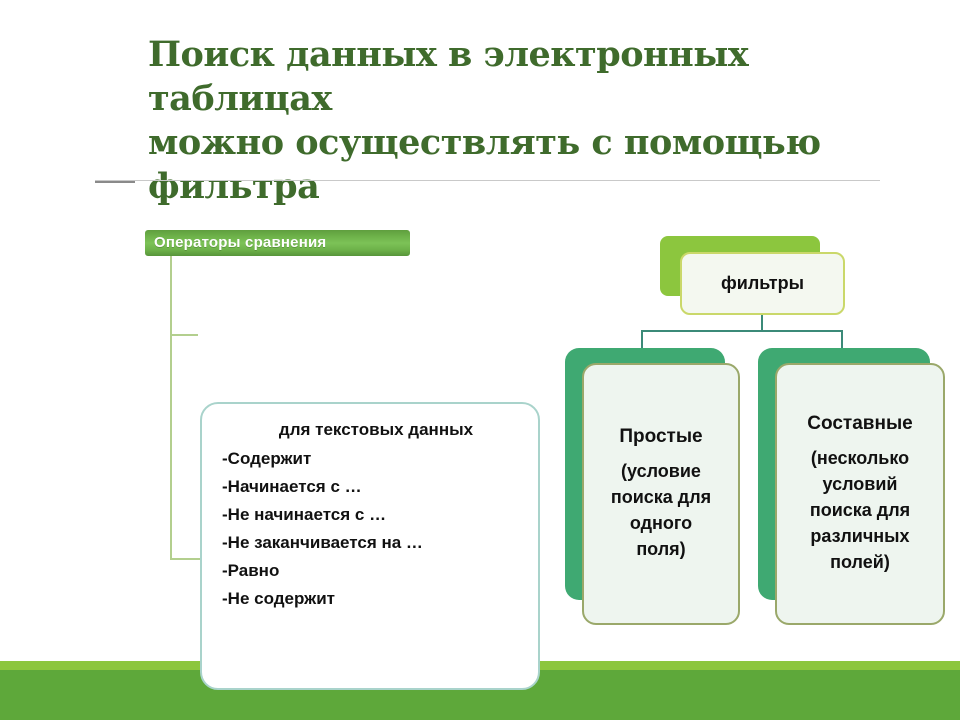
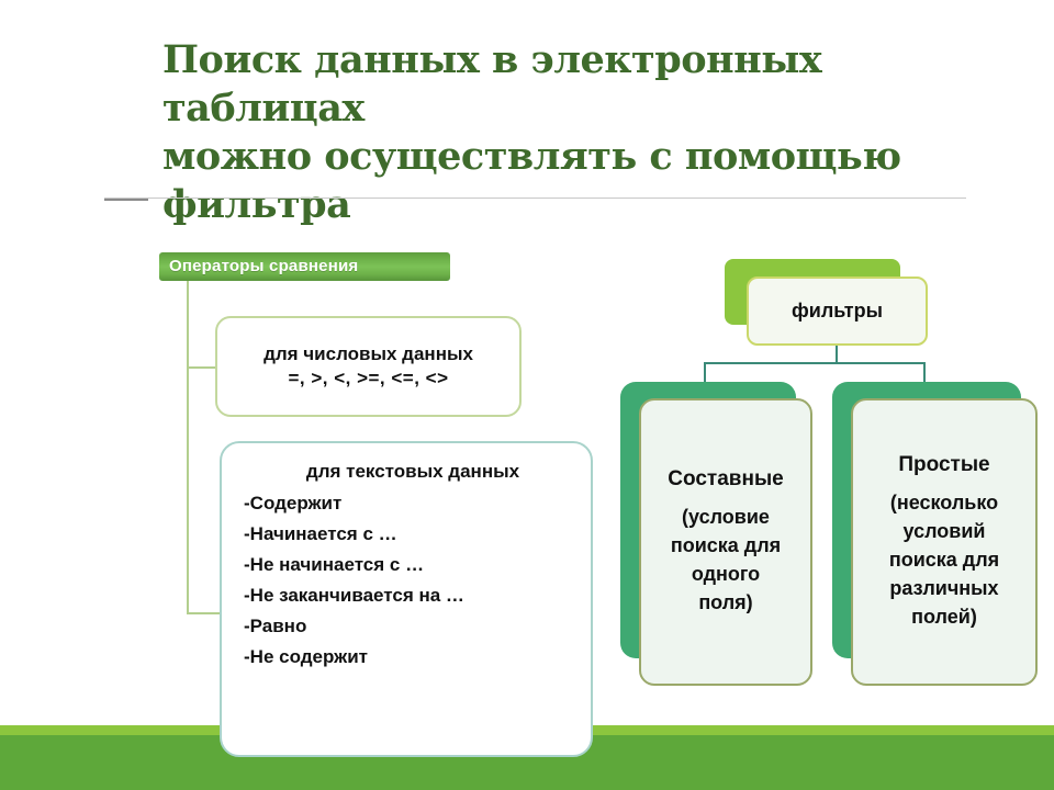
  Поиск данных в электронных таблицах
  можно осуществлять с помощью
  фильтра
  Операторы сравнения
+ для числовых данных
+ =, >, <, >=, <=, <>
  фильтры
- Простые
+ Составные
  (условие
  поиска для
  одного
  поля)
- Составные
+ Простые
  (несколько
  условий
  поиска для
  различных
  полей)
  для текстовых данных
  -Содержит
  -Начинается с …
  -Не начинается с …
  -Не заканчивается на …
  -Равно
  -Не содержит
